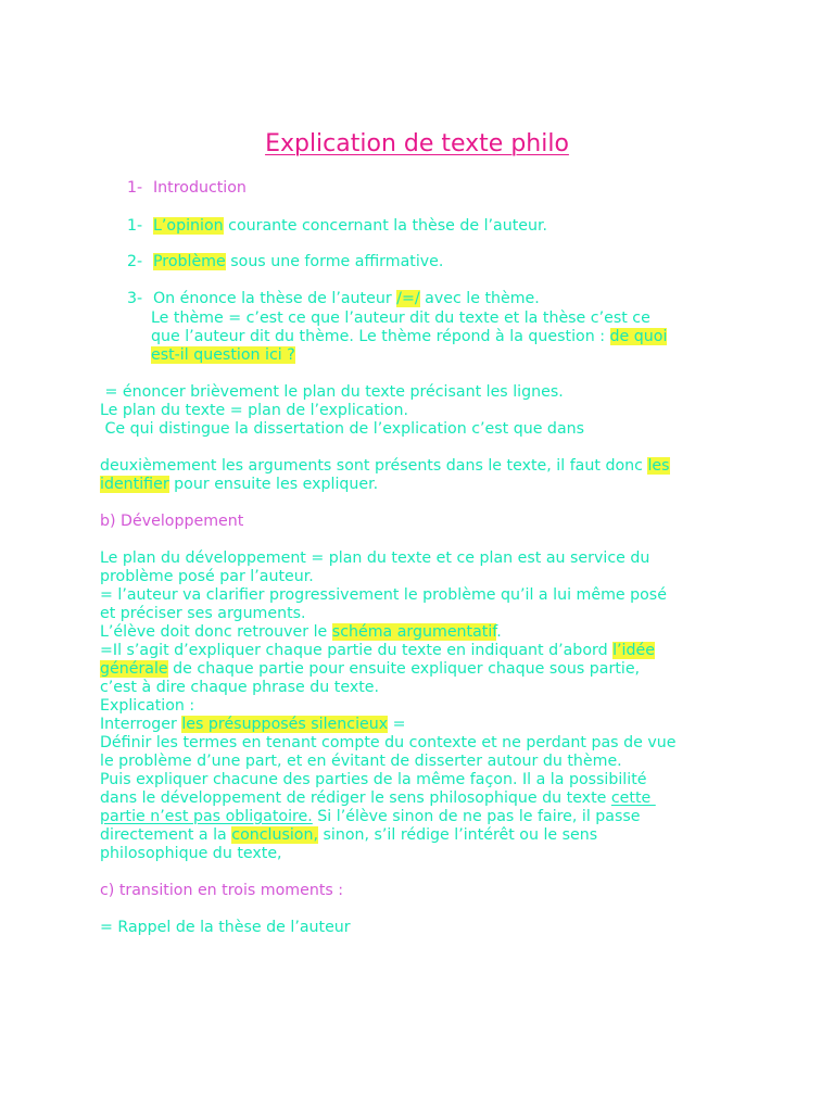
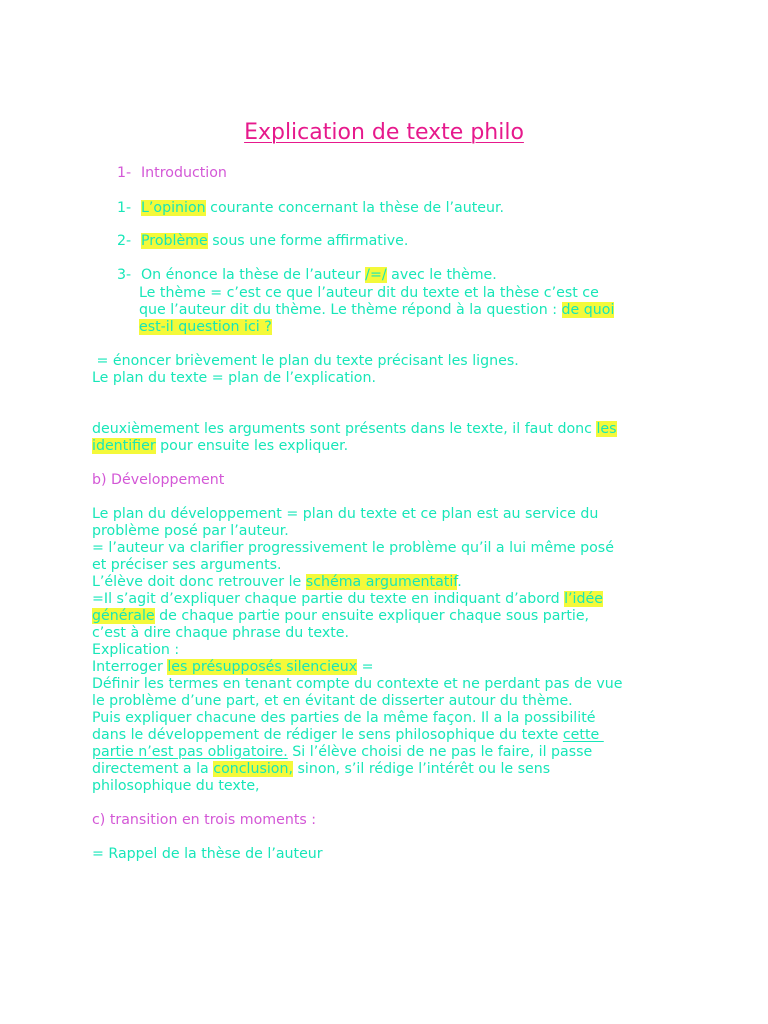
  Explication de texte philo
  1- Introduction
  1- L’opinion courante concernant la thèse de l’auteur.
  2- Problème sous une forme affirmative.
  3- On énonce la thèse de l’auteur /=/ avec le thème.
  Le thème = c’est ce que l’auteur dit du texte et la thèse c’est ce
  que l’auteur dit du thème. Le thème répond à la question : de quoi
  est-il question ici ?
  = énoncer brièvement le plan du texte précisant les lignes.
  Le plan du texte = plan de l’explication.
- Ce qui distingue la dissertation de l’explication c’est que dans
  deuxièmement les arguments sont présents dans le texte, il faut donc les
  identifier pour ensuite les expliquer.
  b) Développement
  Le plan du développement = plan du texte et ce plan est au service du
  problème posé par l’auteur.
  = l’auteur va clarifier progressivement le problème qu’il a lui même posé
  et préciser ses arguments.
  L’élève doit donc retrouver le schéma argumentatif.
  =Il s’agit d’expliquer chaque partie du texte en indiquant d’abord l’idée
  générale de chaque partie pour ensuite expliquer chaque sous partie,
  c’est à dire chaque phrase du texte.
  Explication :
  Interroger les présupposés silencieux =
  Définir les termes en tenant compte du contexte et ne perdant pas de vue
  le problème d’une part, et en évitant de disserter autour du thème.
  Puis expliquer chacune des parties de la même façon. Il a la possibilité
  dans le développement de rédiger le sens philosophique du texte cette
- partie n’est pas obligatoire. Si l’élève sinon de ne pas le faire, il passe
+ partie n’est pas obligatoire. Si l’élève choisi de ne pas le faire, il passe
  directement a la conclusion, sinon, s’il rédige l’intérêt ou le sens
  philosophique du texte,
  c) transition en trois moments :
  = Rappel de la thèse de l’auteur
